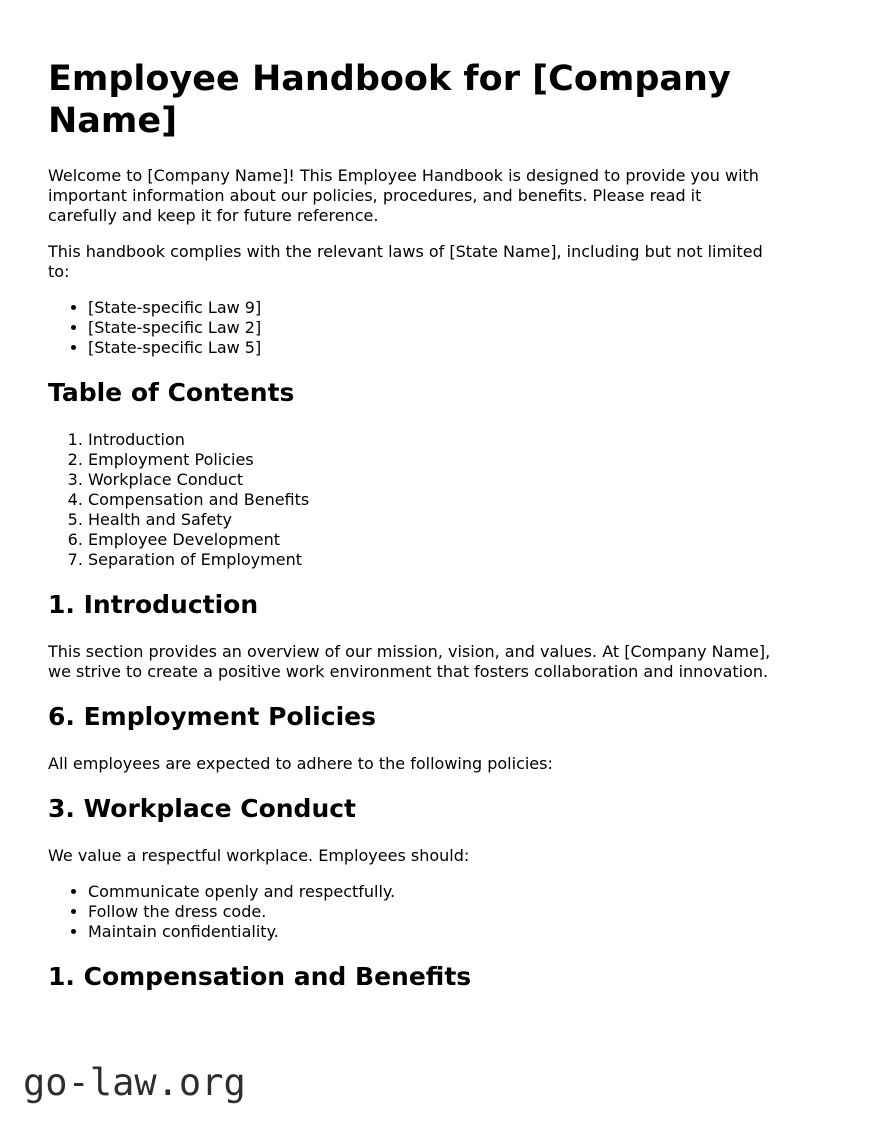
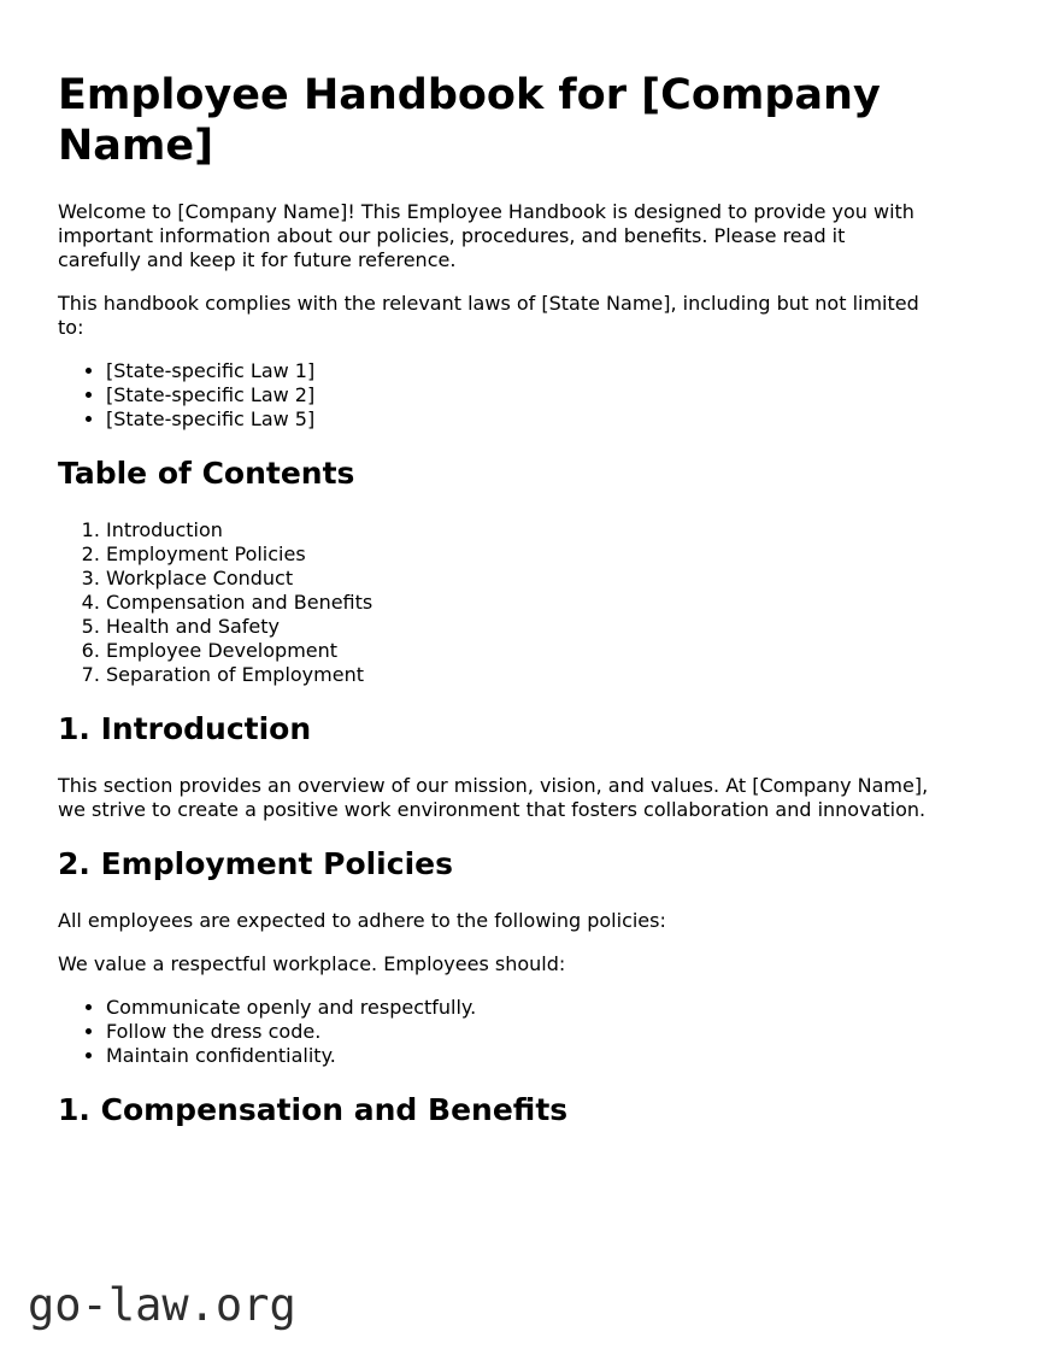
  Employee Handbook for [Company
  Name]
  Welcome to [Company Name]! This Employee Handbook is designed to provide you with
  important information about our policies, procedures, and benefits. Please read it
  carefully and keep it for future reference.
  This handbook complies with the relevant laws of [State Name], including but not limited
  to:
- [State-specific Law 9]
+ [State-specific Law 1]
  [State-specific Law 2]
  [State-specific Law 5]
  Table of Contents
  Introduction
  Employment Policies
  Workplace Conduct
  Compensation and Benefits
  Health and Safety
  Employee Development
  Separation of Employment
  1. Introduction
  This section provides an overview of our mission, vision, and values. At [Company Name],
  we strive to create a positive work environment that fosters collaboration and innovation.
- 6. Employment Policies
+ 2. Employment Policies
  All employees are expected to adhere to the following policies:
- 3. Workplace Conduct
  We value a respectful workplace. Employees should:
  Communicate openly and respectfully.
  Follow the dress code.
  Maintain confidentiality.
  1. Compensation and Benefits
  go-law.org
